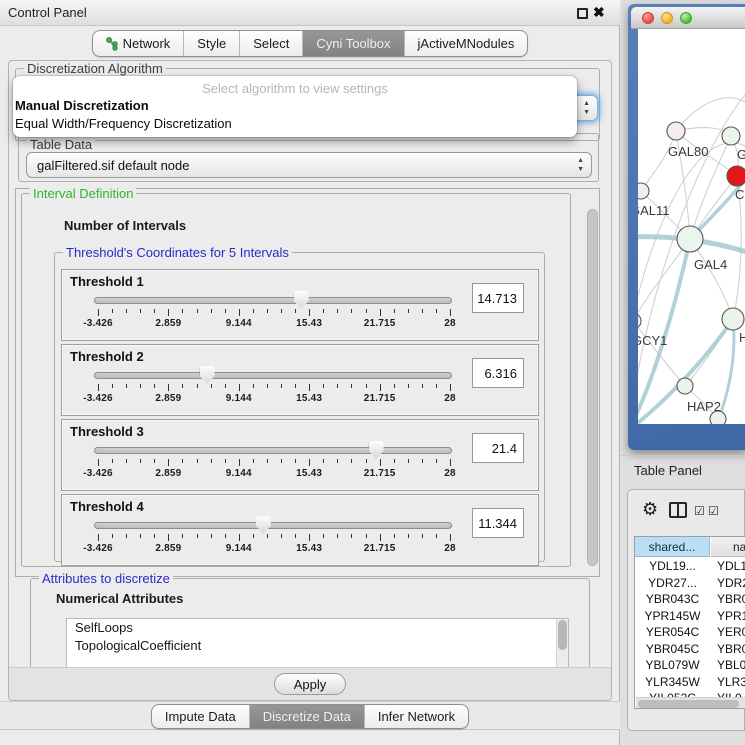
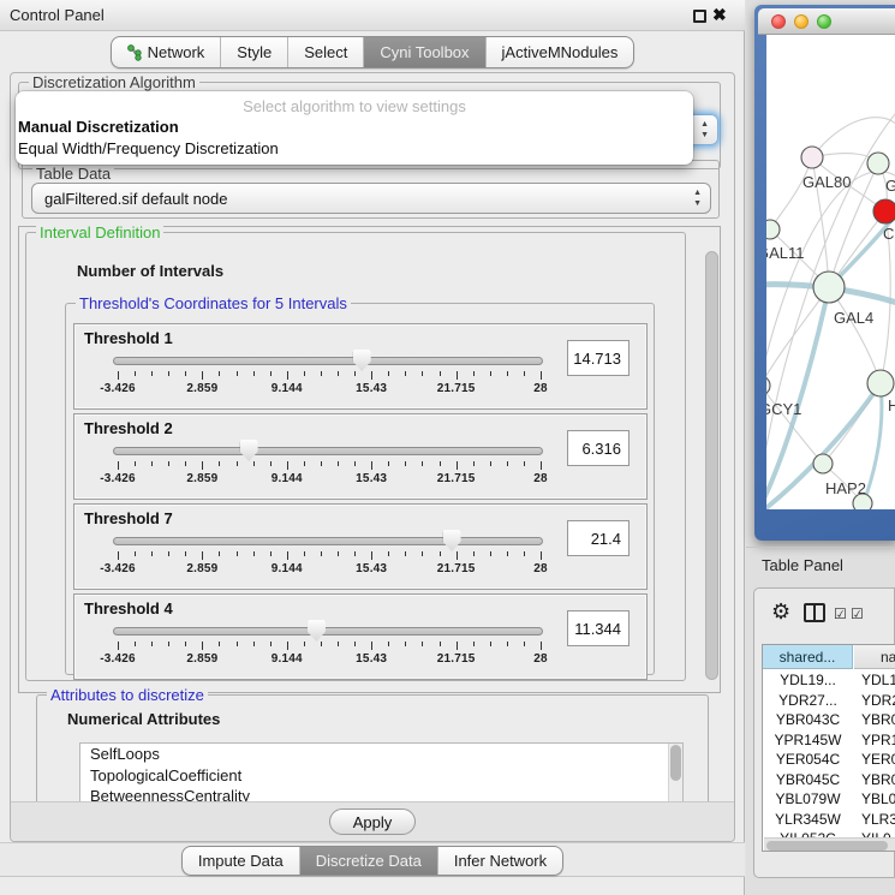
  Control Panel
  ✖
  Network
  Style
  Select
  Cyni Toolbox
  jActiveMNodules
  Discretization Algorithm
  Table Data
  galFiltered.sif default node
  Interval Definition
  Number of Intervals
  Threshold's Coordinates for 5 Intervals
  Threshold 1
  -3.426
  2.859
  9.144
  15.43
  21.715
  28
  14.713
  Threshold 2
  -3.426
  2.859
  9.144
  15.43
  21.715
  28
  6.316
- Threshold 3
+ Threshold 7
  -3.426
  2.859
  9.144
  15.43
  21.715
  28
  21.4
  Threshold 4
  -3.426
  2.859
  9.144
  15.43
  21.715
  28
  11.344
  Attributes to discretize
  Numerical Attributes
  SelfLoops
  TopologicalCoefficient
+ BetweennessCentrality
  Apply
  Impute Data
  Discretize Data
  Infer Network
  Select algorithm to view settings
  Manual Discretization
  Equal Width/Frequency Discretization
  GAL80
  C
  AL11
  GAL4
  GCY1
  H
  HAP2
  Table Panel
  ⚙
  ☑
  ☑
  shared...
  na
  YDL19...
  YDL1
  YDR27...
  YDR
  YBR043C
  YBR
  YPR145W
  YPR
  YER054C
  YER
  YBR045C
  YBR
  YBL079W
  YBL0
  YLR345W
  YLR3
